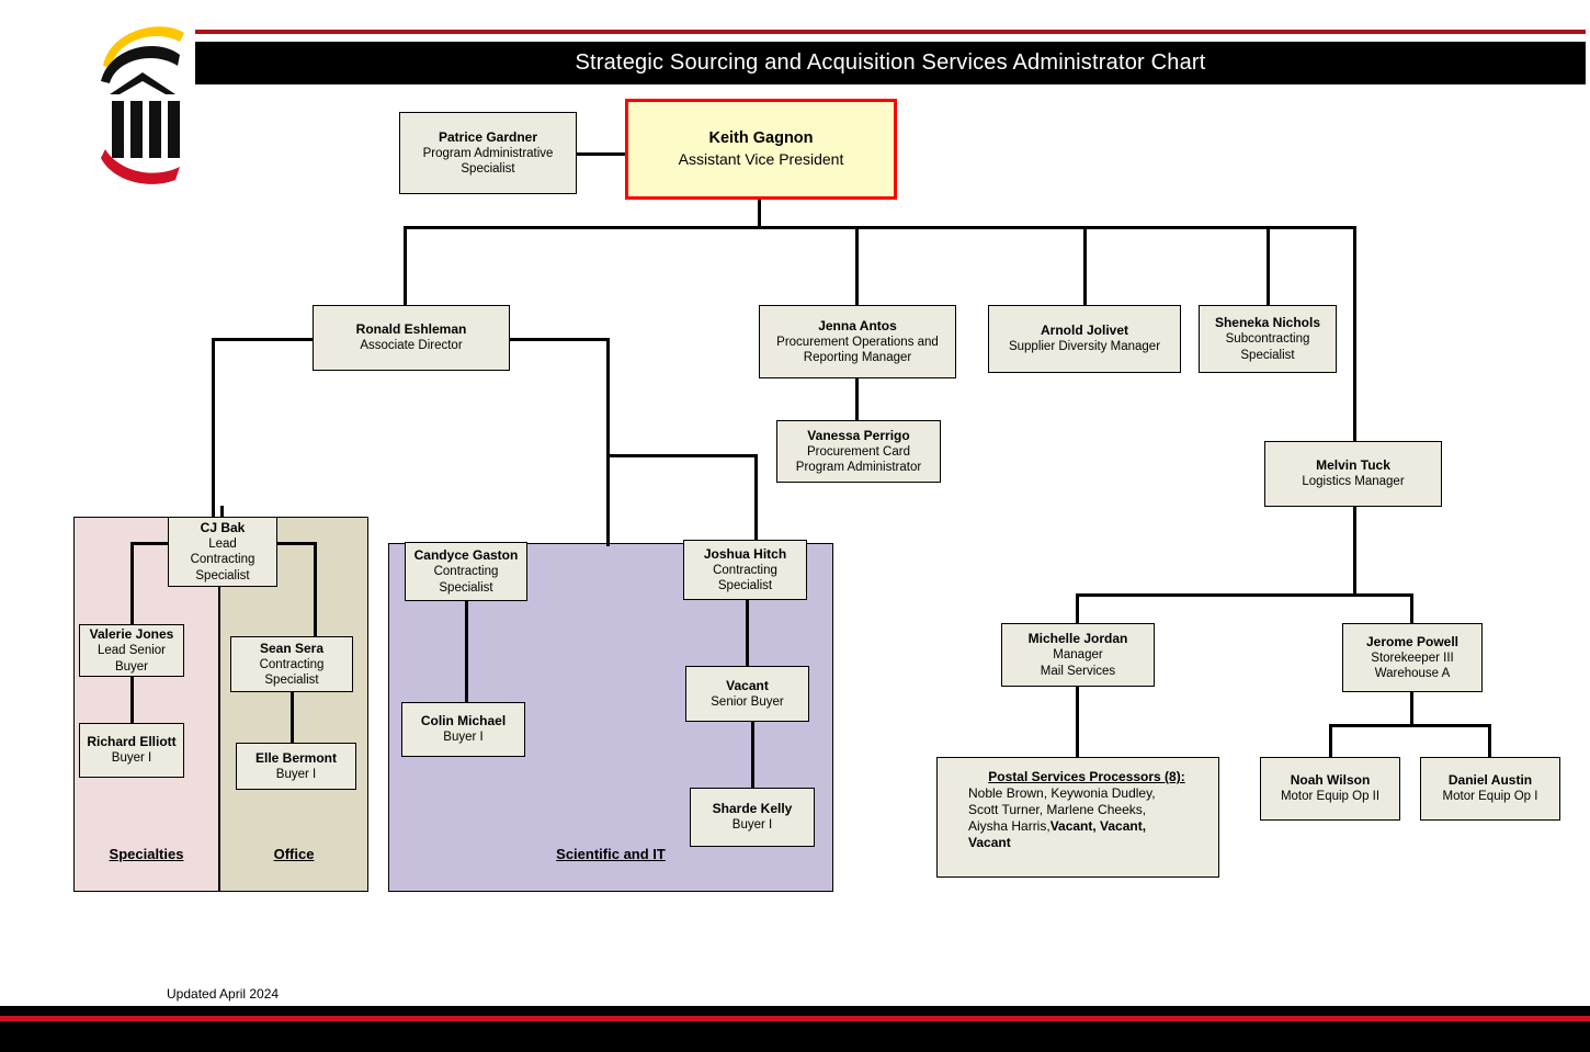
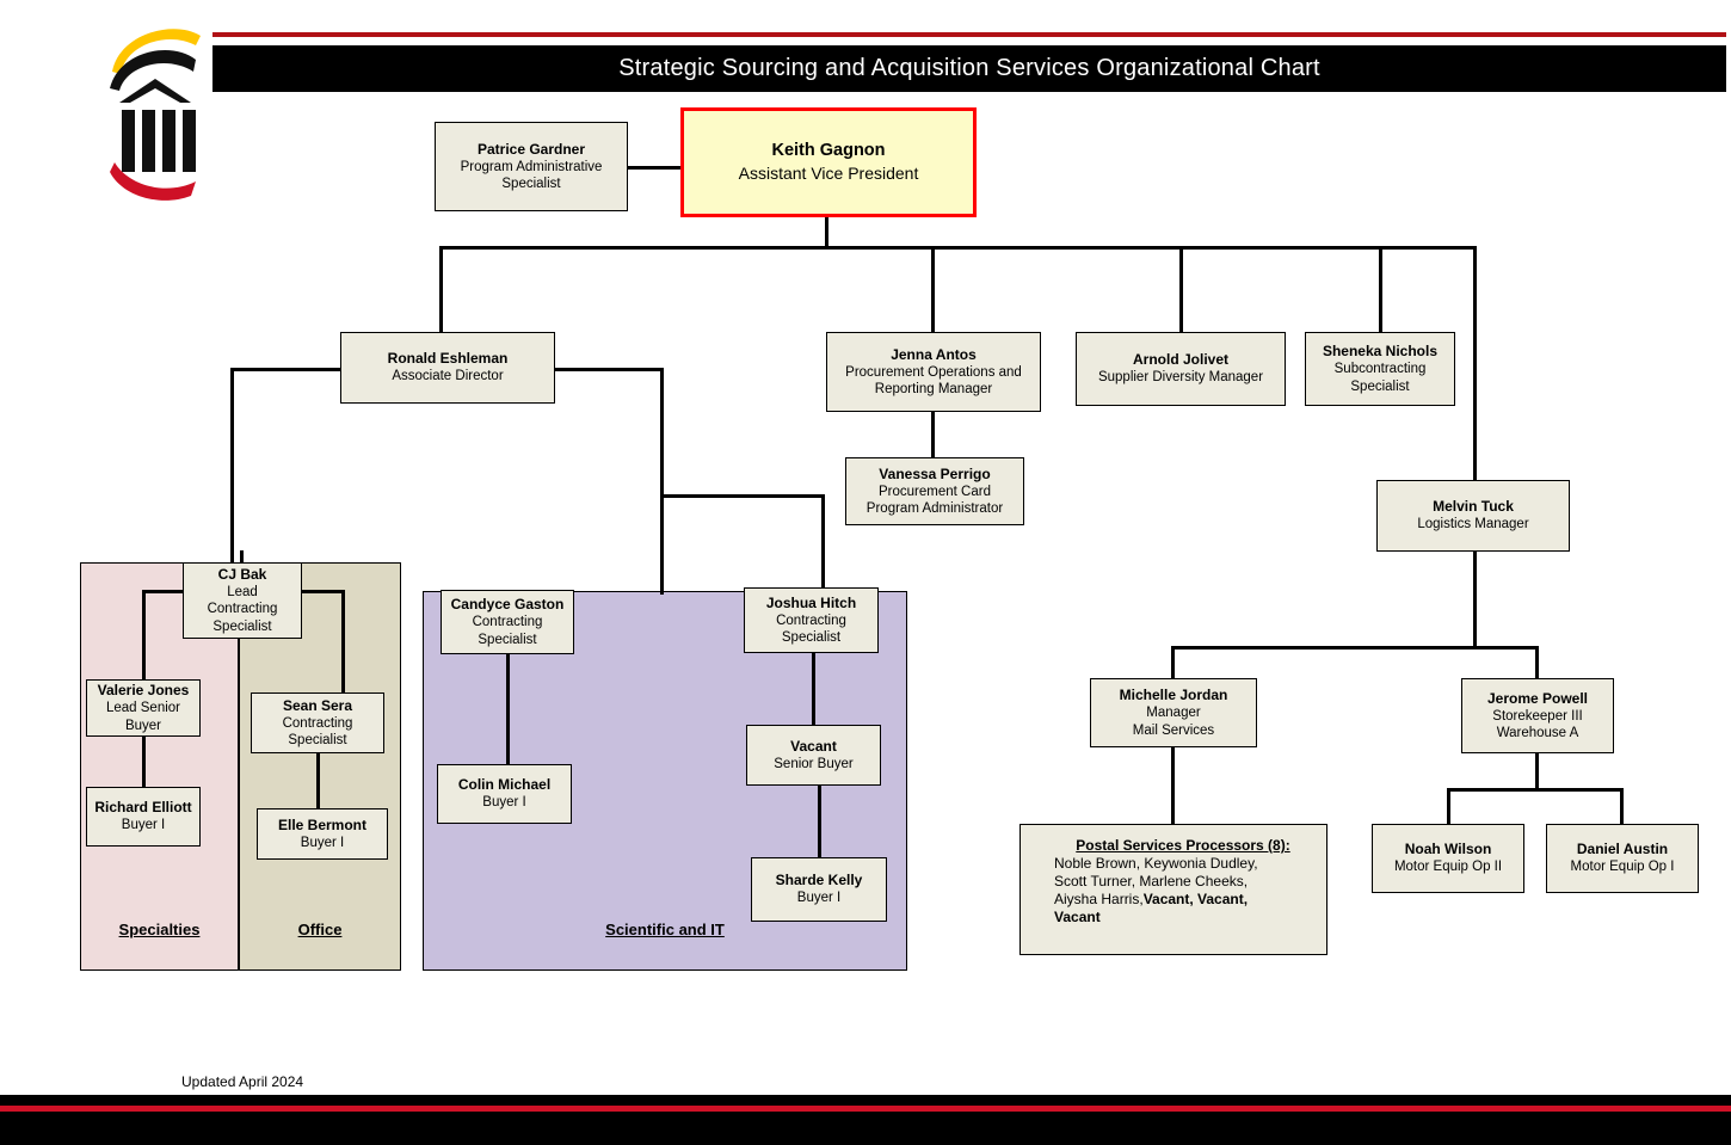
- Strategic Sourcing and Acquisition Services Administrator Chart
+ Strategic Sourcing and Acquisition Services Organizational Chart
  Specialties
  Office
  Scientific and IT
  Patrice Gardner
  Program Administrative
  Specialist
  Keith Gagnon
  Assistant Vice President
  Ronald Eshleman
  Associate Director
  Jenna Antos
  Procurement Operations and
  Reporting Manager
  Arnold Jolivet
  Supplier Diversity Manager
  Sheneka Nichols
  Subcontracting
  Specialist
  Vanessa Perrigo
  Procurement Card
  Program Administrator
  Melvin Tuck
  Logistics Manager
  CJ Bak
  Lead
  Contracting
  Specialist
  Valerie Jones
  Lead Senior
  Buyer
  Richard Elliott
  Buyer I
  Sean Sera
  Contracting
  Specialist
  Elle Bermont
  Buyer I
  Candyce Gaston
  Contracting
  Specialist
  Colin Michael
  Buyer I
  Joshua Hitch
  Contracting
  Specialist
  Vacant
  Senior Buyer
  Sharde Kelly
  Buyer I
  Michelle Jordan
  Manager
  Mail Services
  Jerome Powell
  Storekeeper III
  Warehouse A
  Noah Wilson
  Motor Equip Op II
  Daniel Austin
  Motor Equip Op I
  Postal Services Processors (8):
  Noble Brown, Keywonia Dudley,
  Scott Turner, Marlene Cheeks,
  Aiysha Harris,Vacant, Vacant,
  Vacant
  Updated April 2024
